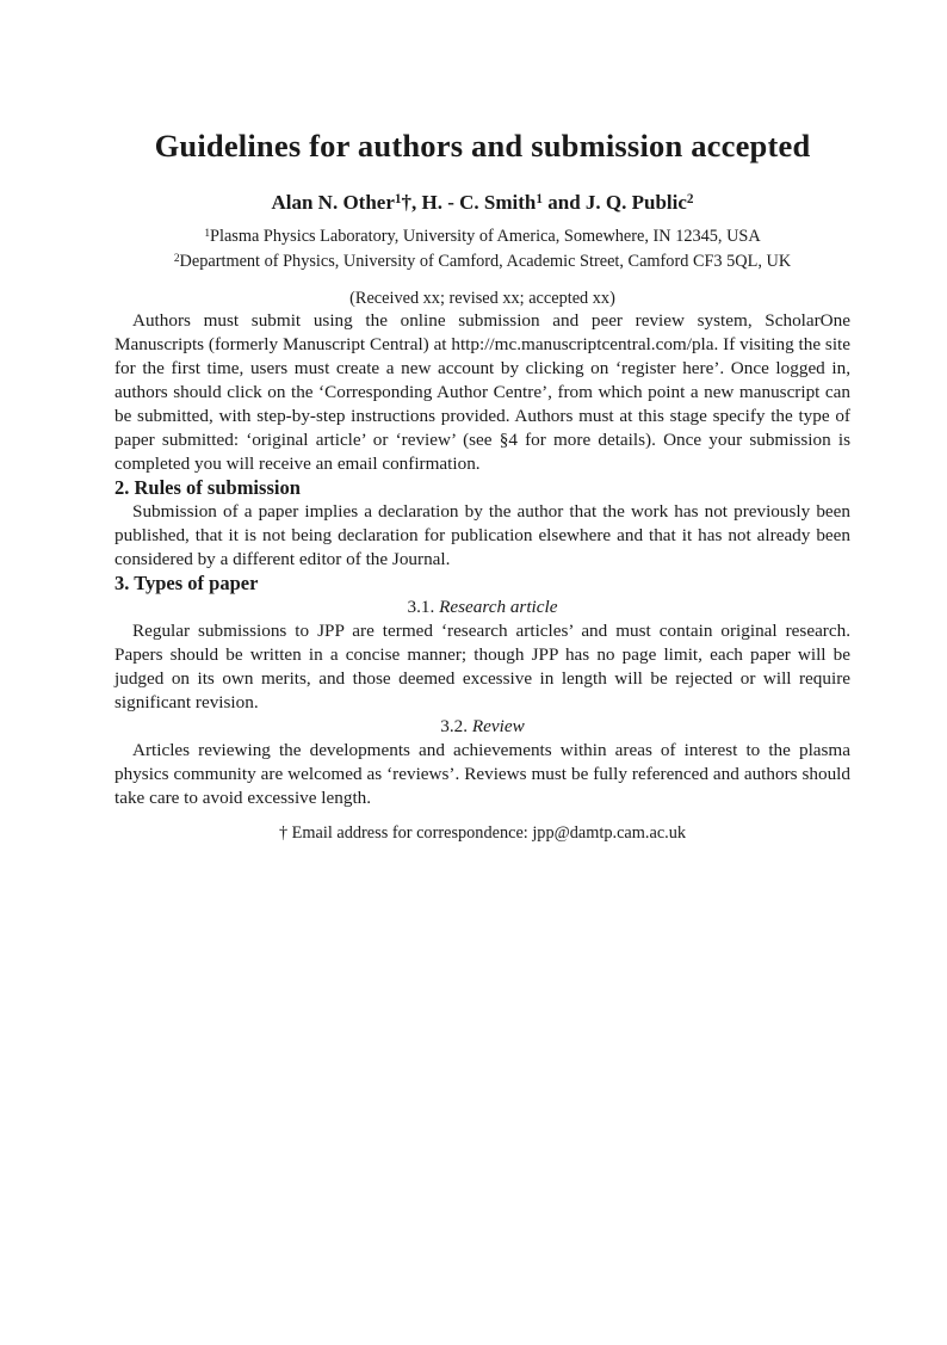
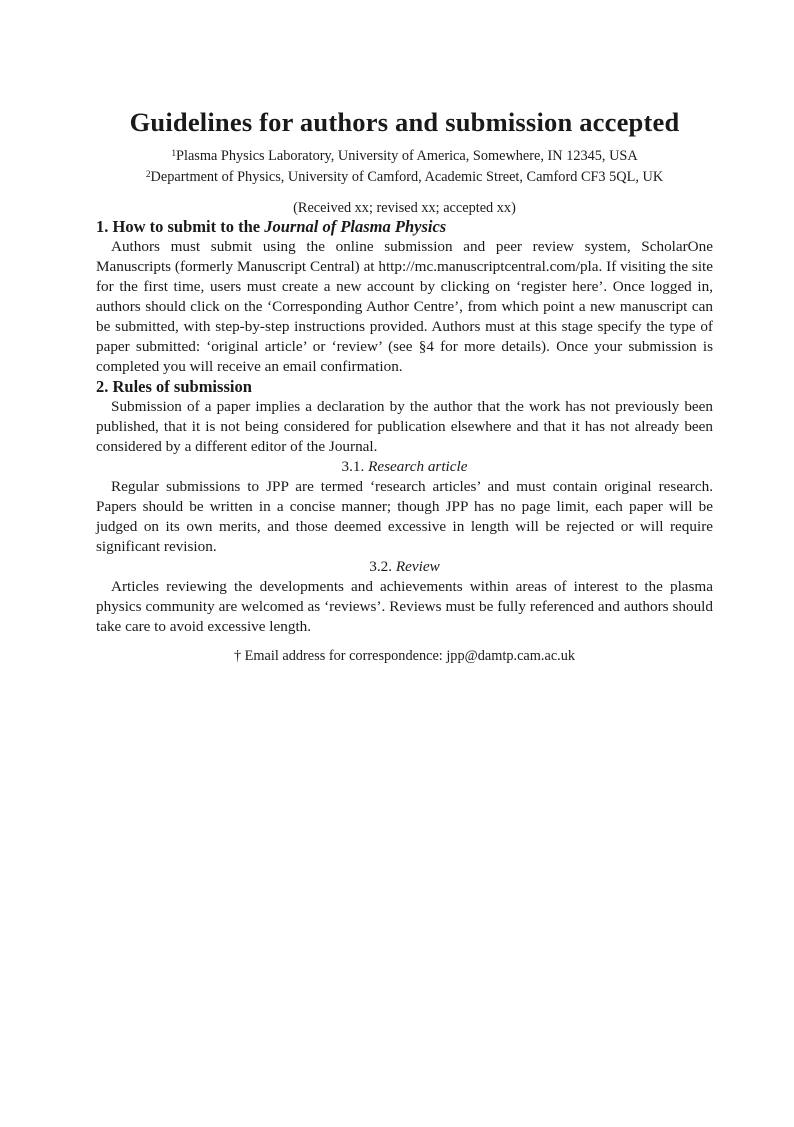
  Guidelines for authors and submission accepted
- Alan N. Other1†, H. - C. Smith1 and J. Q. Public2
  1Plasma Physics Laboratory, University of America, Somewhere, IN 12345, USA
  2Department of Physics, University of Camford, Academic Street, Camford CF3 5QL, UK
  (Received xx; revised xx; accepted xx)
+ 1. How to submit to the Journal of Plasma Physics
  Authors must submit using the online submission and peer review system, ScholarOne Manuscripts (formerly Manuscript Central) at http://mc.manuscriptcentral.com/pla. If visiting the site for the first time, users must create a new account by clicking on ‘register here’. Once logged in, authors should click on the ‘Corresponding Author Centre’, from which point a new manuscript can be submitted, with step-by-step instructions provided. Authors must at this stage specify the type of paper submitted: ‘original article’ or ‘review’ (see §4 for more details). Once your submission is completed you will receive an email confirmation.
  2. Rules of submission
- Submission of a paper implies a declaration by the author that the work has not previously been published, that it is not being declaration for publication elsewhere and that it has not already been considered by a different editor of the Journal.
+ Submission of a paper implies a declaration by the author that the work has not previously been published, that it is not being considered for publication elsewhere and that it has not already been considered by a different editor of the Journal.
- 3. Types of paper
  3.1. Research article
  Regular submissions to JPP are termed ‘research articles’ and must contain original research. Papers should be written in a concise manner; though JPP has no page limit, each paper will be judged on its own merits, and those deemed excessive in length will be rejected or will require significant revision.
  3.2. Review
  Articles reviewing the developments and achievements within areas of interest to the plasma physics community are welcomed as ‘reviews’. Reviews must be fully referenced and authors should take care to avoid excessive length.
  † Email address for correspondence: jpp@damtp.cam.ac.uk
